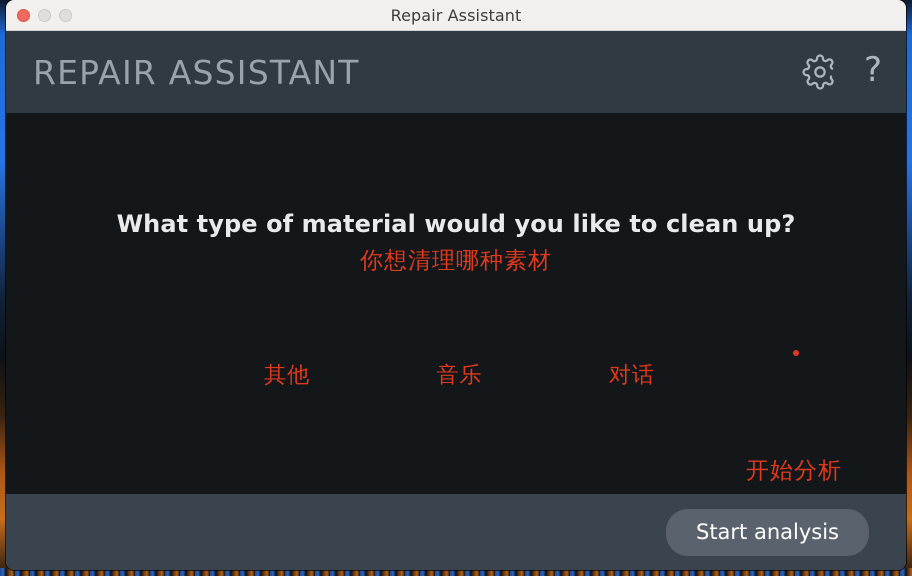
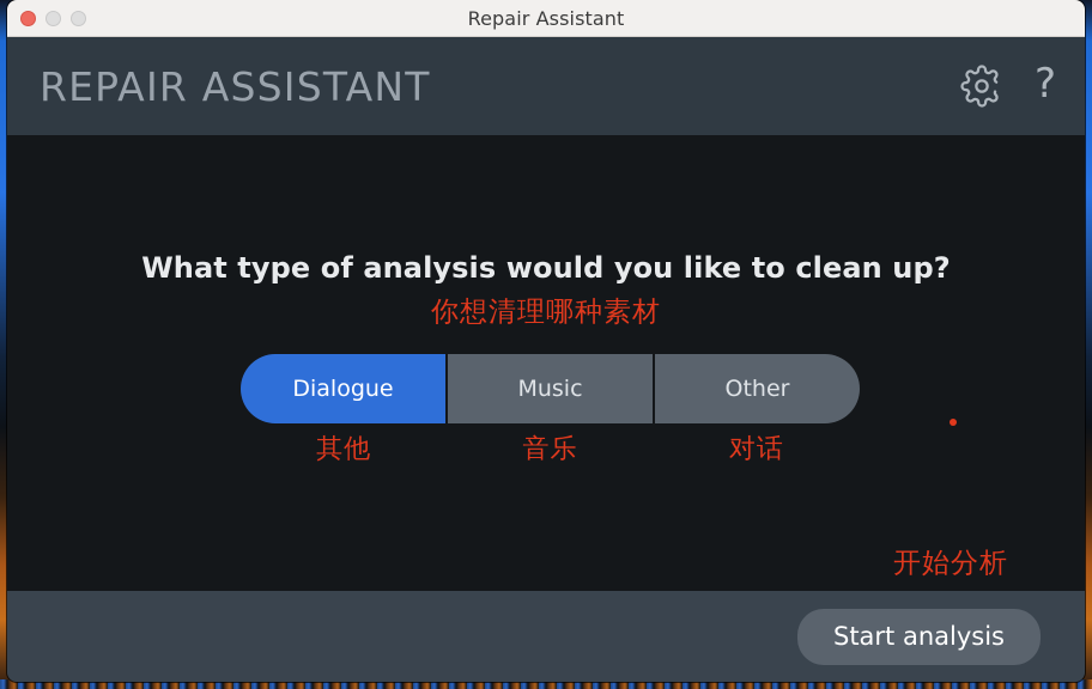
  Repair Assistant
  REPAIR ASSISTANT
  ?
- What type of material would you like to clean up?
+ What type of analysis would you like to clean up?
  你想清理哪种素材
+ Dialogue
+ Music
+ Other
  其他
  音乐
  对话
  开始分析
  Start analysis
